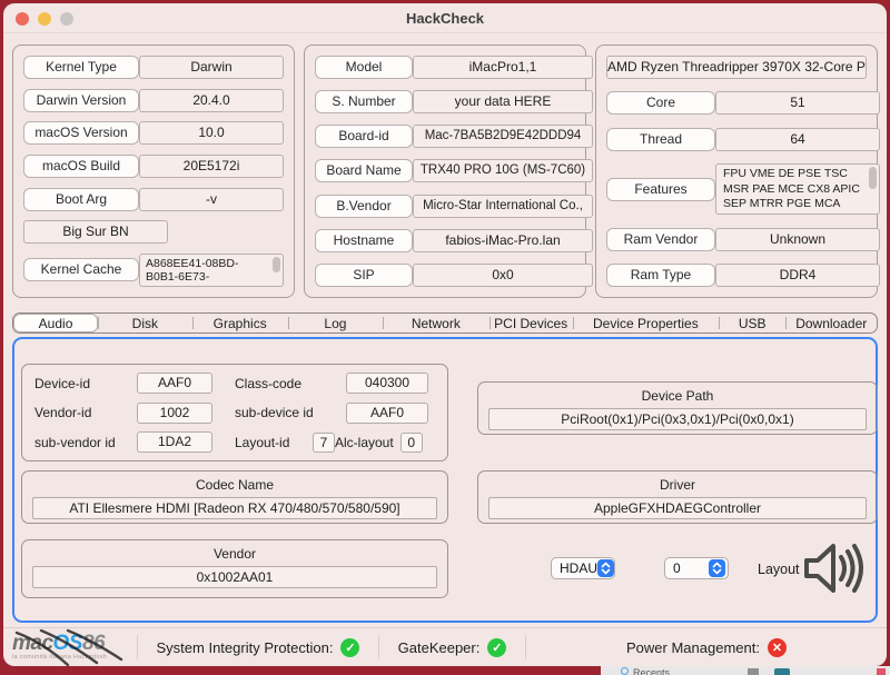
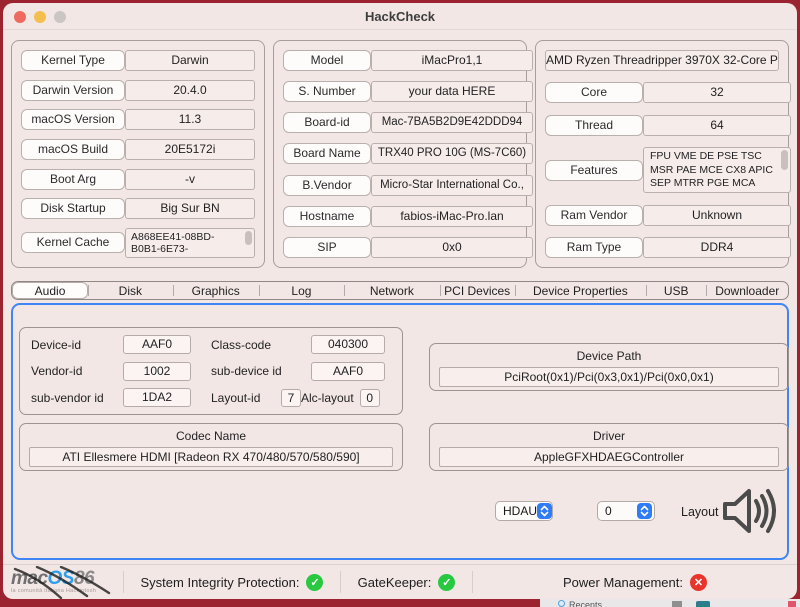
  HackCheck
  Kernel Type
  Darwin
  Darwin Version
  20.4.0
  macOS Version
- 10.0
+ 11.3
  macOS Build
  20E5172i
  Boot Arg
  -v
+ Disk Startup
  Big Sur BN
  Kernel Cache
  A868EE41-08BD-B0B1-6E73-
  Model
  iMacPro1,1
  S. Number
  your data HERE
  Board-id
  Mac-7BA5B2D9E42DDD94
  Board Name
  TRX40 PRO 10G (MS-7C60)
  B.Vendor
  Micro-Star International Co.,
  Hostname
  fabios-iMac-Pro.lan
  SIP
  0x0
  AMD Ryzen Threadripper 3970X 32-Core P
  Core
- 51
+ 32
  Thread
  64
  Features
  FPU VME DE PSE TSC MSR PAE MCE CX8 APIC SEP MTRR PGE MCA
  Ram Vendor
  Unknown
  Ram Type
  DDR4
  Audio
  Disk
  Graphics
  Log
  Network
  PCI Devices
  Device Properties
  USB
  Downloader
  Device-id
  AAF0
  Class-code
  040300
  Vendor-id
  1002
  sub-device id
  AAF0
  sub-vendor id
  1DA2
  Layout-id
  7
  Alc-layout
  0
  Device Path
  PciRoot(0x1)/Pci(0x3,0x1)/Pci(0x0,0x1)
  Codec Name
  ATI Ellesmere HDMI [Radeon RX 470/480/570/580/590]
  Driver
  AppleGFXHDAEGController
- Vendor
- 0x1002AA01
  HDAU
  0
  Layout
  macOS86
  System Integrity Protection:
  ✓
  GateKeeper:
  ✓
  Power Management:
  ✕
  Recents
